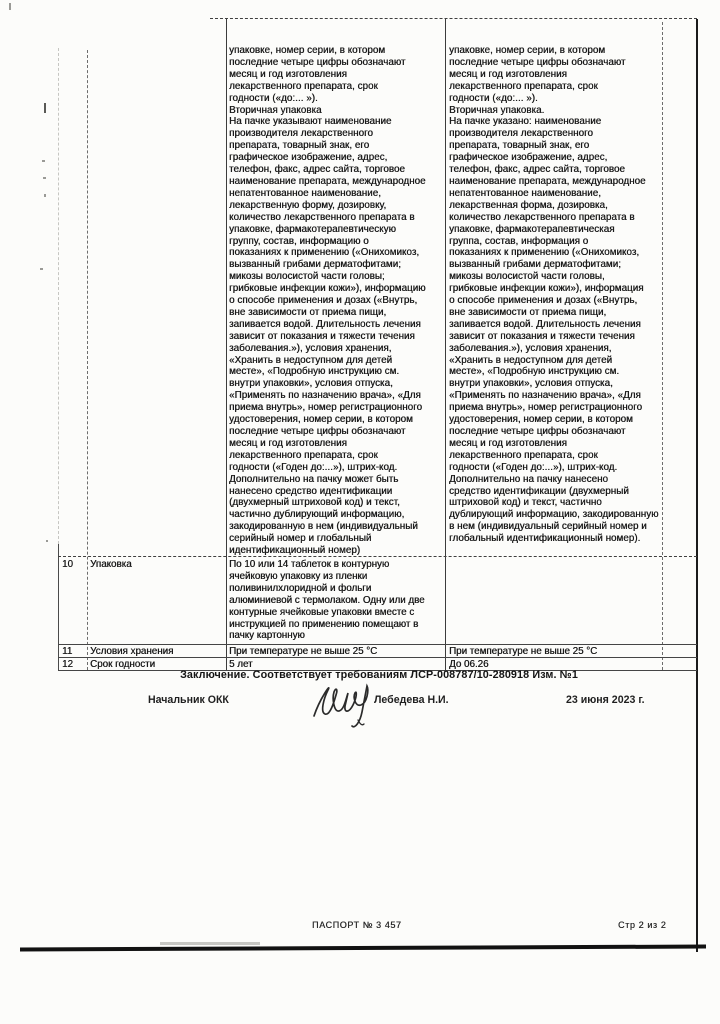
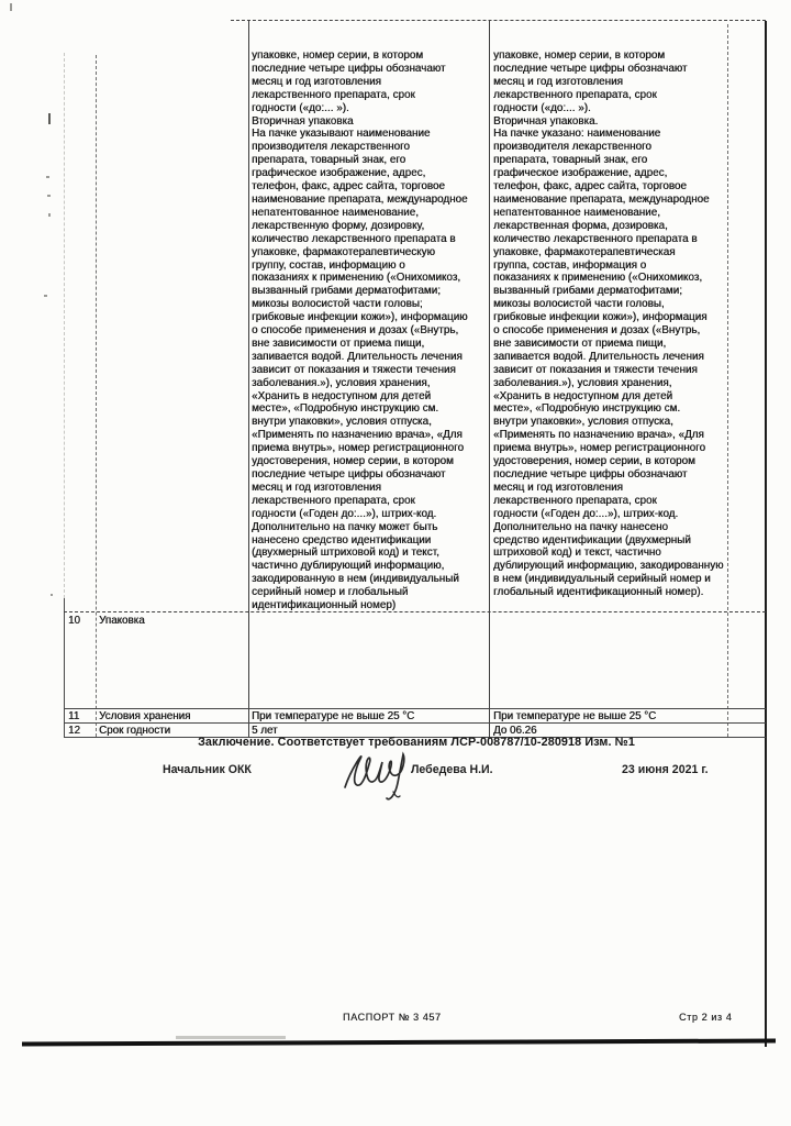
  упаковке, номер серии, в котором
  последние четыре цифры обозначают
  месяц и год изготовления
  лекарственного препарата, срок
  годности («до:... »).
  Вторичная упаковка
  На пачке указывают наименование
  производителя лекарственного
  препарата, товарный знак, его
  графическое изображение, адрес,
  телефон, факс, адрес сайта, торговое
  наименование препарата, международное
  непатентованное наименование,
  лекарственную форму, дозировку,
  количество лекарственного препарата в
  упаковке, фармакотерапевтическую
  группу, состав, информацию о
  показаниях к применению («Онихомикоз,
  вызванный грибами дерматофитами;
  микозы волосистой части головы;
  грибковые инфекции кожи»), информацию
  о способе применения и дозах («Внутрь,
  вне зависимости от приема пищи,
  запивается водой. Длительность лечения
  зависит от показания и тяжести течения
  заболевания.»), условия хранения,
  «Хранить в недоступном для детей
  месте», «Подробную инструкцию см.
  внутри упаковки», условия отпуска,
  «Применять по назначению врача», «Для
  приема внутрь», номер регистрационного
  удостоверения, номер серии, в котором
  последние четыре цифры обозначают
  месяц и год изготовления
  лекарственного препарата, срок
  годности («Годен до:...»), штрих-код.
  Дополнительно на пачку может быть
  нанесено средство идентификации
  (двухмерный штриховой код) и текст,
  частично дублирующий информацию,
  закодированную в нем (индивидуальный
  серийный номер и глобальный
  идентификационный номер)
  упаковке, номер серии, в котором
  последние четыре цифры обозначают
  месяц и год изготовления
  лекарственного препарата, срок
  годности («до:... »).
  Вторичная упаковка.
  На пачке указано: наименование
  производителя лекарственного
  препарата, товарный знак, его
  графическое изображение, адрес,
  телефон, факс, адрес сайта, торговое
  наименование препарата, международное
  непатентованное наименование,
  лекарственная форма, дозировка,
  количество лекарственного препарата в
  упаковке, фармакотерапевтическая
  группа, состав, информация о
  показаниях к применению («Онихомикоз,
  вызванный грибами дерматофитами;
  микозы волосистой части головы,
  грибковые инфекции кожи»), информация
  о способе применения и дозах («Внутрь,
  вне зависимости от приема пищи,
  запивается водой. Длительность лечения
  зависит от показания и тяжести течения
  заболевания.»), условия хранения,
  «Хранить в недоступном для детей
  месте», «Подробную инструкцию см.
  внутри упаковки», условия отпуска,
  «Применять по назначению врача», «Для
  приема внутрь», номер регистрационного
  удостоверения, номер серии, в котором
  последние четыре цифры обозначают
  месяц и год изготовления
  лекарственного препарата, срок
  годности («Годен до:...»), штрих-код.
  Дополнительно на пачку нанесено
  средство идентификации (двухмерный
  штриховой код) и текст, частично
  дублирующий информацию, закодированную
  в нем (индивидуальный серийный номер и
  глобальный идентификационный номер).
  10
  Упаковка
- По 10 или 14 таблеток в контурную
- ячейковую упаковку из пленки
- поливинилхлоридной и фольги
- алюминиевой с термолаком. Одну или две
- контурные ячейковые упаковки вместе с
- инструкцией по применению помещают в
- пачку картонную
  11
  Условия хранения
  При температуре не выше 25 °С
  При температуре не выше 25 °С
  12
  Срок годности
  5 лет
  До 06.26
  Заключение. Соответствует требованиям ЛСР-008787/10-280918 Изм. №1
  Начальник ОКК
  Лебедева Н.И.
- 23 июня 2023 г.
+ 23 июня 2021 г.
  ПАСПОРТ № 3 457
- Стр 2 из 2
+ Стр 2 из 4
